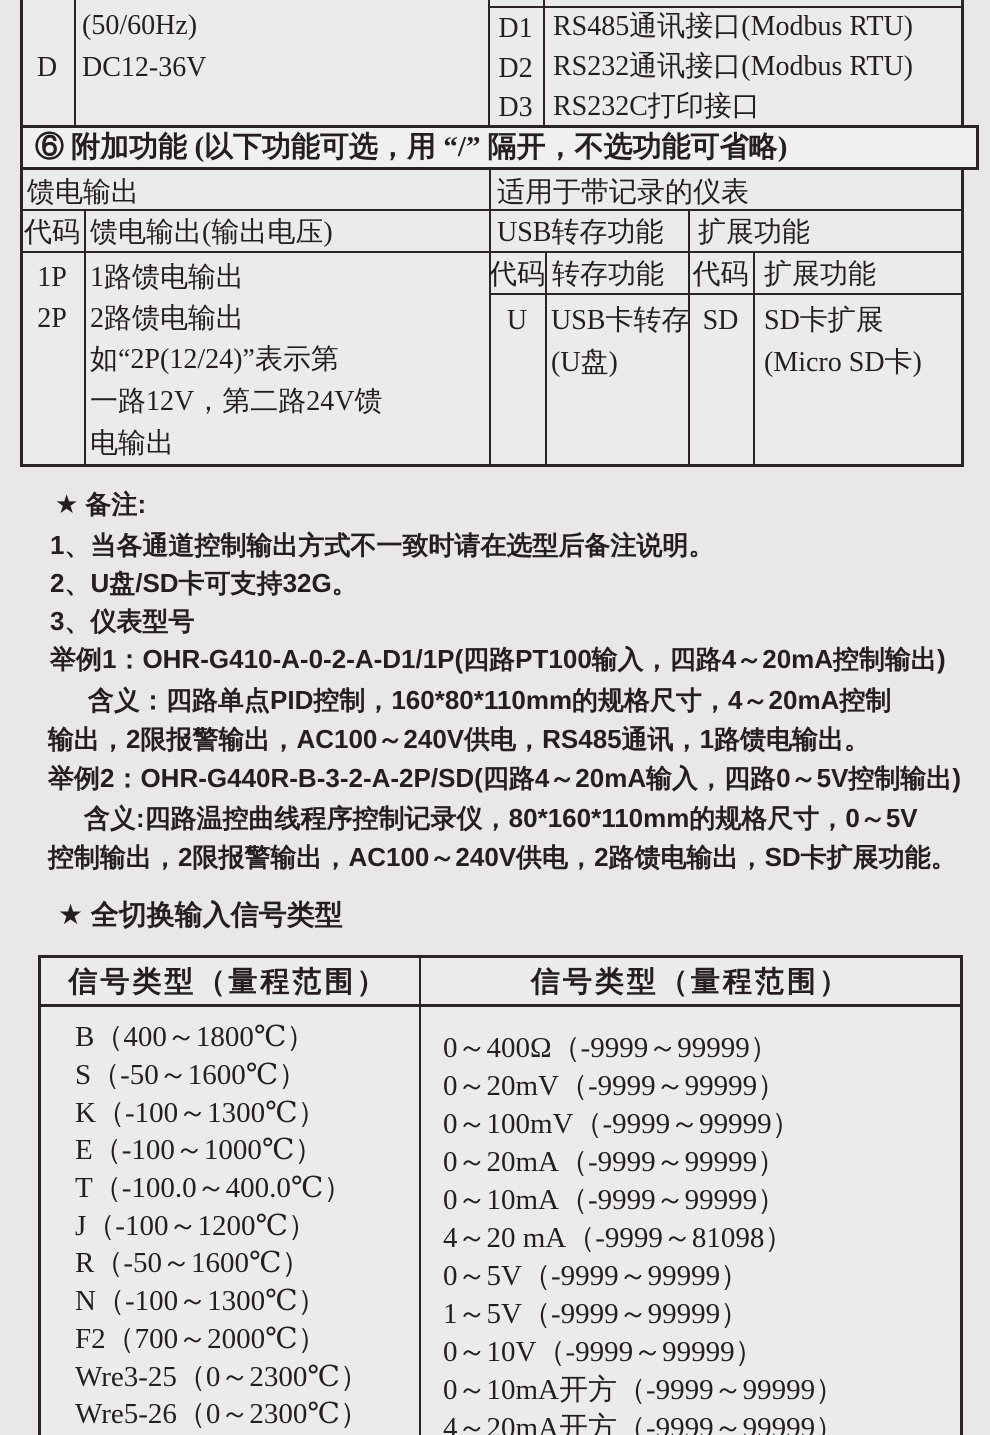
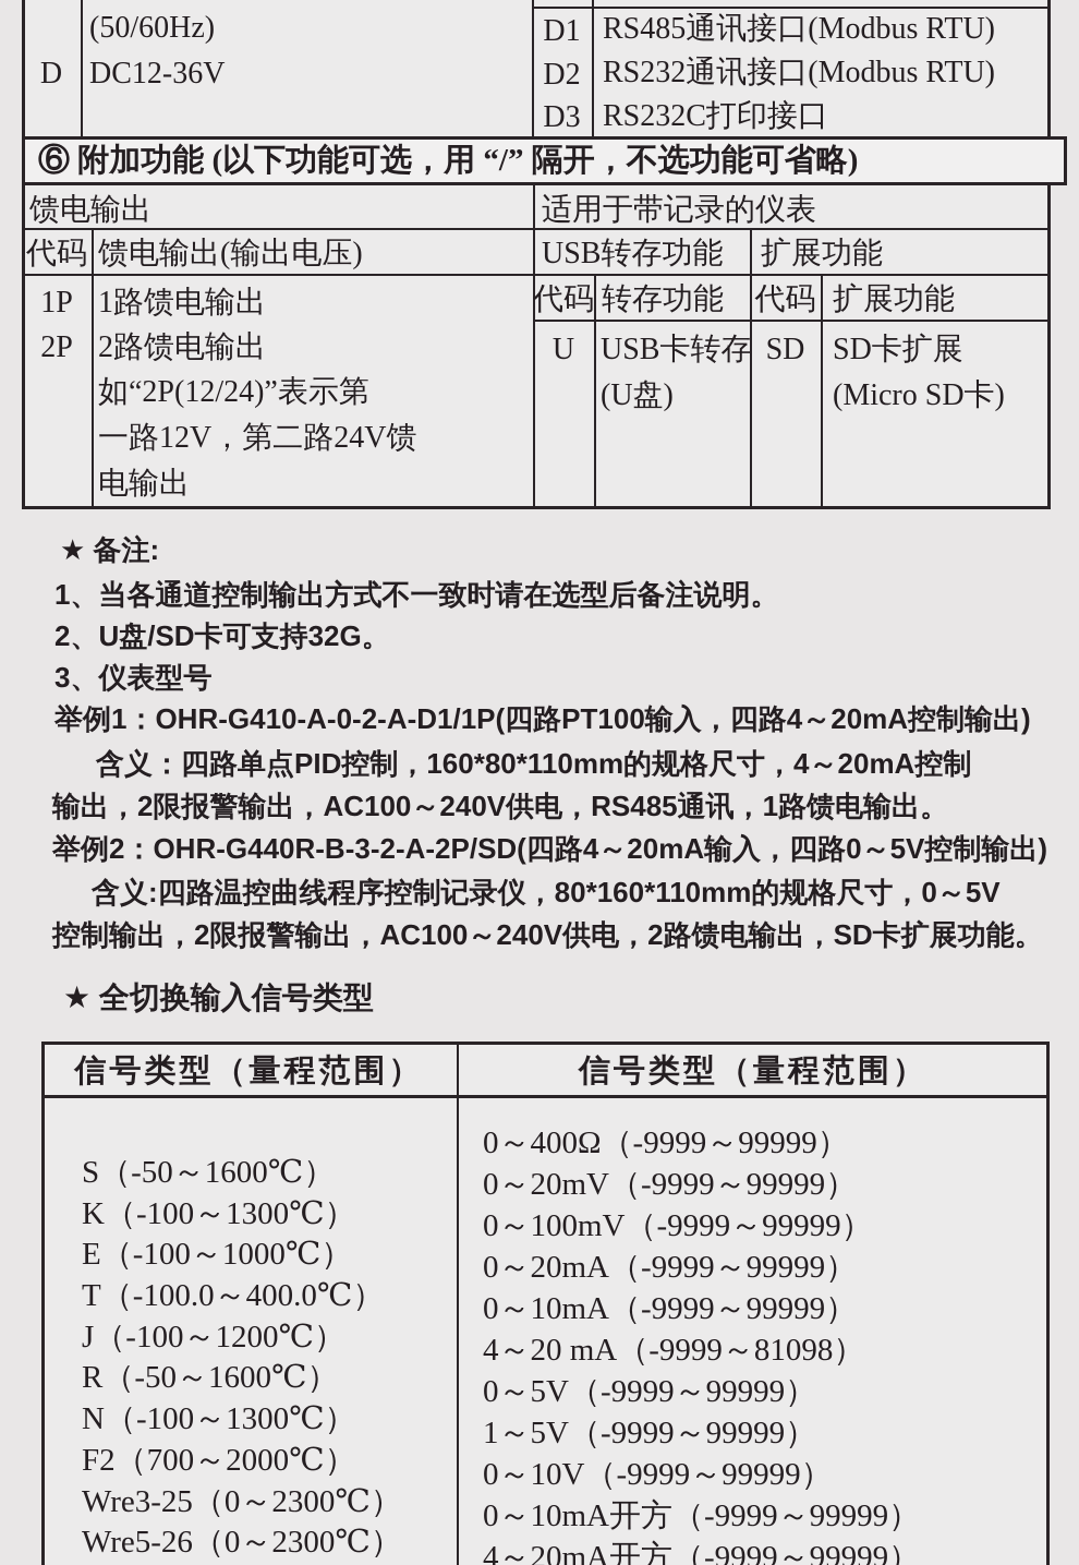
  (50/60Hz)
  D
  DC12-36V
  D1
  RS485通讯接口(Modbus RTU)
  D2
  RS232通讯接口(Modbus RTU)
  D3
  RS232C打印接口
  ⑥ 附加功能 (以下功能可选，用 “/” 隔开，不选功能可省略)
  馈电输出
  代码
  馈电输出(输出电压)
  1P
  2P
  1路馈电输出
  2路馈电输出
  如“2P(12/24)”表示第
  一路12V，第二路24V馈
  电输出
  适用于带记录的仪表
  USB转存功能
  扩展功能
  代码
  转存功能
  代码
  扩展功能
  U
  USB卡转存
  (U盘)
  SD
  SD卡扩展
  (Micro SD卡)
  ★ 备注:
  1、当各通道控制输出方式不一致时请在选型后备注说明。
  2、U盘/SD卡可支持32G。
  3、仪表型号
  举例1：OHR-G410-A-0-2-A-D1/1P(四路PT100输入，四路4～20mA控制输出)
  含义：四路单点PID控制，160*80*110mm的规格尺寸，4～20mA控制
  输出，2限报警输出，AC100～240V供电，RS485通讯，1路馈电输出。
  举例2：OHR-G440R-B-3-2-A-2P/SD(四路4～20mA输入，四路0～5V控制输出)
  含义:四路温控曲线程序控制记录仪，80*160*110mm的规格尺寸，0～5V
  控制输出，2限报警输出，AC100～240V供电，2路馈电输出，SD卡扩展功能。
  ★ 全切换输入信号类型
  信号类型（量程范围）
  信号类型（量程范围）
- B（400～1800℃）
  S（-50～1600℃）
  K（-100～1300℃）
  E（-100～1000℃）
  T（-100.0～400.0℃）
  J（-100～1200℃）
  R（-50～1600℃）
  N（-100～1300℃）
  F2（700～2000℃）
  Wre3-25（0～2300℃）
  Wre5-26（0～2300℃）
  0～400Ω（-9999～99999）
  0～20mV（-9999～99999）
  0～100mV（-9999～99999）
  0～20mA（-9999～99999）
  0～10mA（-9999～99999）
  4～20 mA（-9999～81098）
  0～5V（-9999～99999）
  1～5V（-9999～99999）
  0～10V（-9999～99999）
  0～10mA开方（-9999～99999）
  4～20mA开方（-9999～99999）
